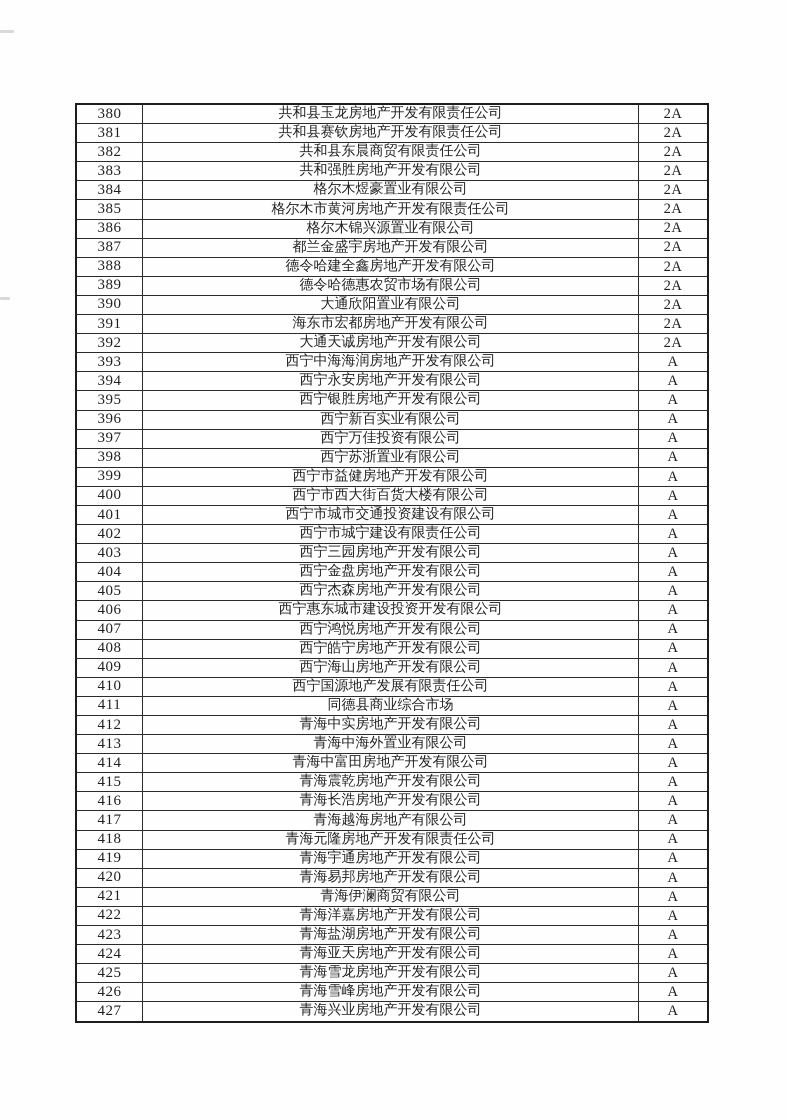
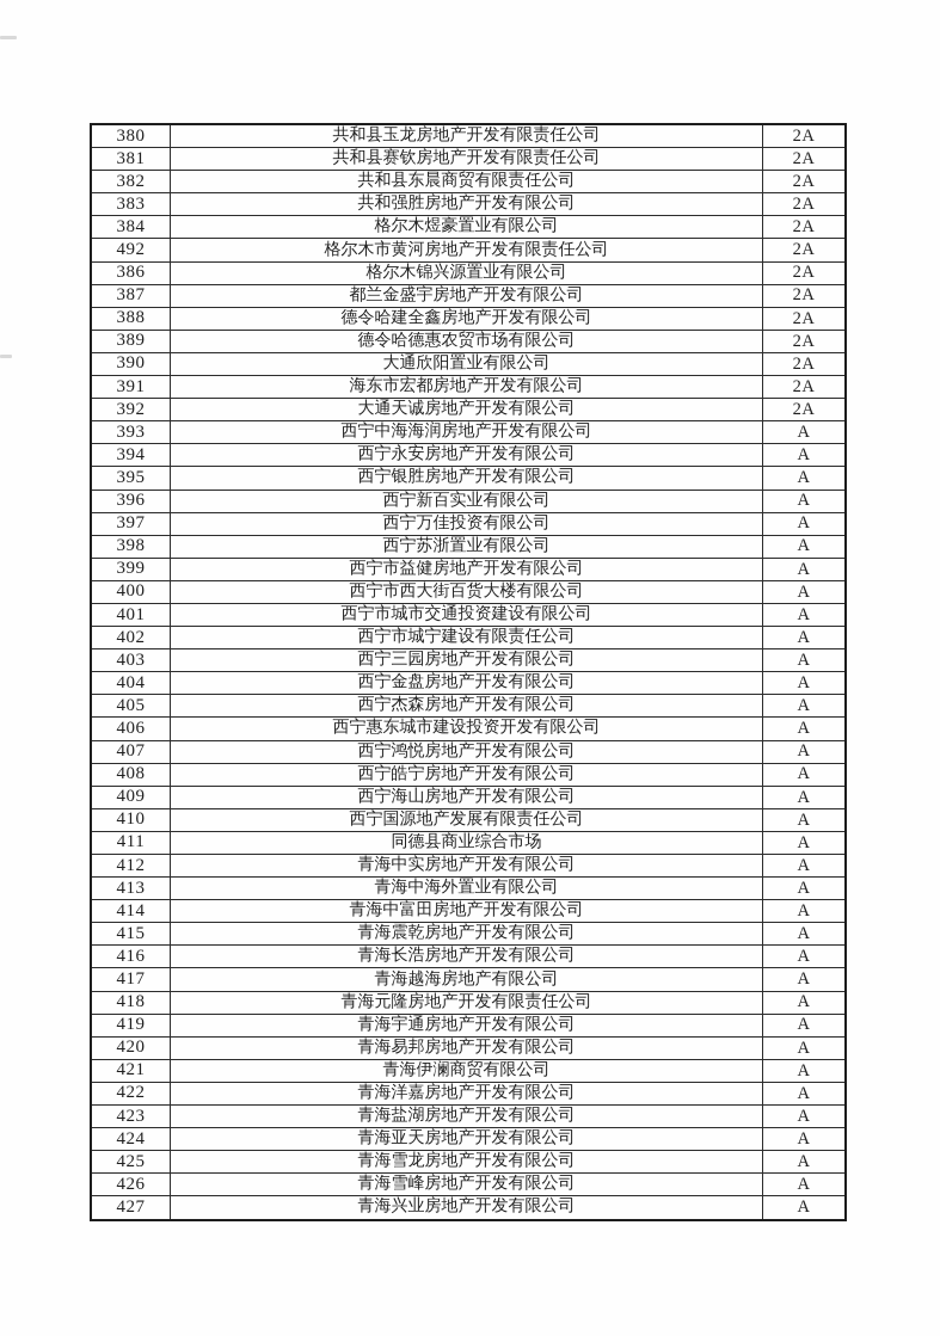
  380	共和县玉龙房地产开发有限责任公司	2A
  381	共和县赛钦房地产开发有限责任公司	2A
  382	共和县东晨商贸有限责任公司	2A
  383	共和强胜房地产开发有限公司	2A
  384	格尔木煜豪置业有限公司	2A
- 385	格尔木市黄河房地产开发有限责任公司	2A
+ 492	格尔木市黄河房地产开发有限责任公司	2A
  386	格尔木锦兴源置业有限公司	2A
  387	都兰金盛宇房地产开发有限公司	2A
  388	德令哈建全鑫房地产开发有限公司	2A
  389	德令哈德惠农贸市场有限公司	2A
  390	大通欣阳置业有限公司	2A
  391	海东市宏都房地产开发有限公司	2A
  392	大通天诚房地产开发有限公司	2A
  393	西宁中海海润房地产开发有限公司	A
  394	西宁永安房地产开发有限公司	A
  395	西宁银胜房地产开发有限公司	A
  396	西宁新百实业有限公司	A
  397	西宁万佳投资有限公司	A
  398	西宁苏浙置业有限公司	A
  399	西宁市益健房地产开发有限公司	A
  400	西宁市西大街百货大楼有限公司	A
  401	西宁市城市交通投资建设有限公司	A
  402	西宁市城宁建设有限责任公司	A
  403	西宁三园房地产开发有限公司	A
  404	西宁金盘房地产开发有限公司	A
  405	西宁杰森房地产开发有限公司	A
  406	西宁惠东城市建设投资开发有限公司	A
  407	西宁鸿悦房地产开发有限公司	A
  408	西宁皓宁房地产开发有限公司	A
  409	西宁海山房地产开发有限公司	A
  410	西宁国源地产发展有限责任公司	A
  411	同德县商业综合市场	A
  412	青海中实房地产开发有限公司	A
  413	青海中海外置业有限公司	A
  414	青海中富田房地产开发有限公司	A
  415	青海震乾房地产开发有限公司	A
  416	青海长浩房地产开发有限公司	A
  417	青海越海房地产有限公司	A
  418	青海元隆房地产开发有限责任公司	A
  419	青海宇通房地产开发有限公司	A
  420	青海易邦房地产开发有限公司	A
  421	青海伊澜商贸有限公司	A
  422	青海洋嘉房地产开发有限公司	A
  423	青海盐湖房地产开发有限公司	A
  424	青海亚天房地产开发有限公司	A
  425	青海雪龙房地产开发有限公司	A
  426	青海雪峰房地产开发有限公司	A
  427	青海兴业房地产开发有限公司	A
